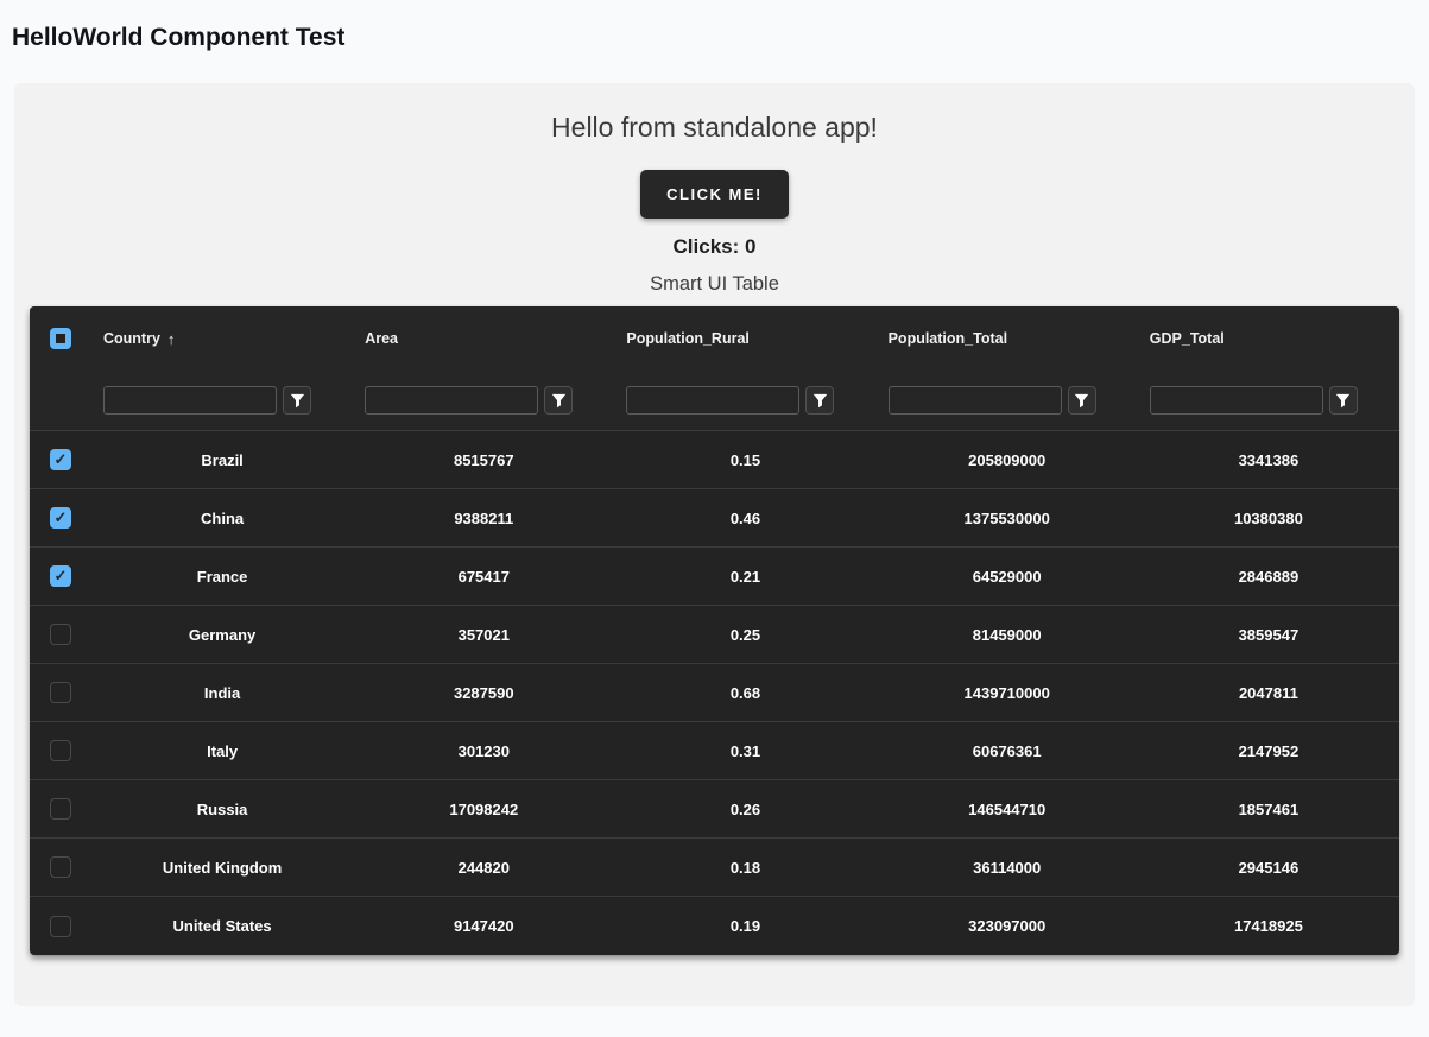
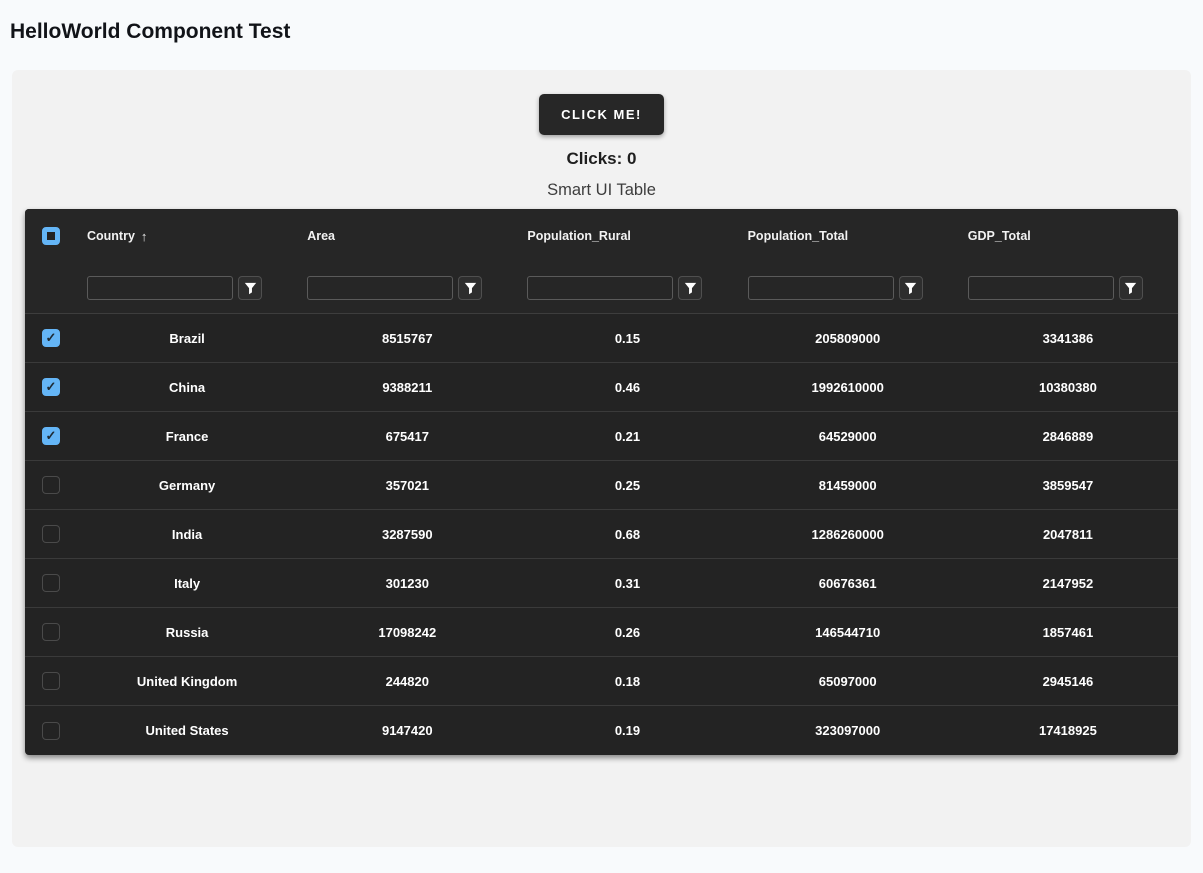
  HelloWorld Component Test
- Hello from standalone app!
  CLICK ME!
  Clicks: 0
  Smart UI Table
  Country
  ↑
  Area
  Population_Rural
  Population_Total
  GDP_Total
  ✓
  Brazil
  8515767
  0.15
  205809000
  3341386
  ✓
  China
  9388211
  0.46
- 1375530000
+ 1992610000
  10380380
  ✓
  France
  675417
  0.21
  64529000
  2846889
  Germany
  357021
  0.25
  81459000
  3859547
  India
  3287590
  0.68
- 1439710000
+ 1286260000
  2047811
  Italy
  301230
  0.31
  60676361
  2147952
  Russia
  17098242
  0.26
  146544710
  1857461
  United Kingdom
  244820
  0.18
- 36114000
+ 65097000
  2945146
  United States
  9147420
  0.19
  323097000
  17418925
